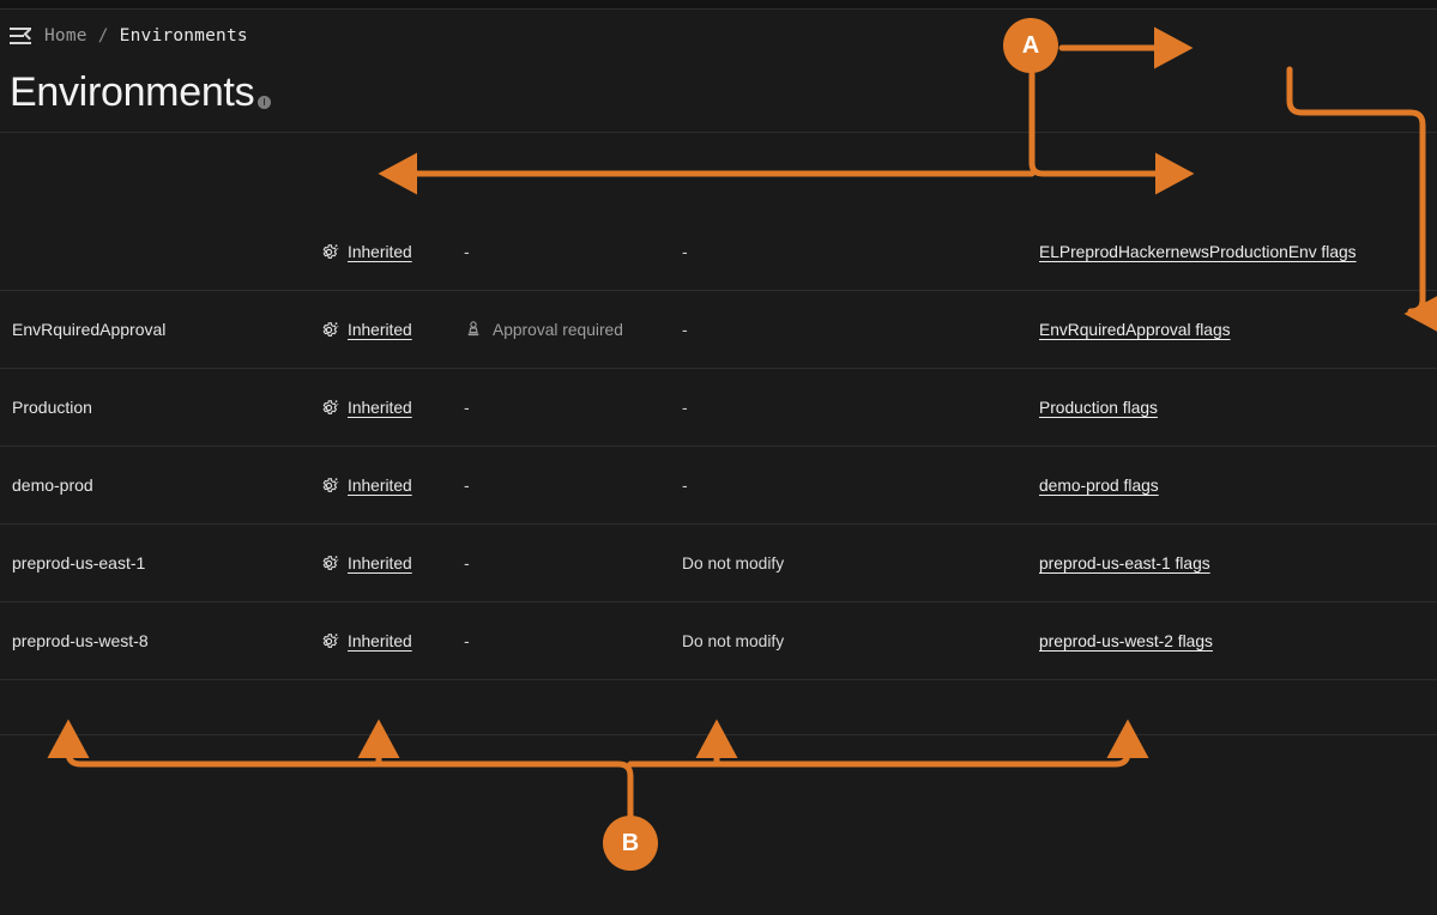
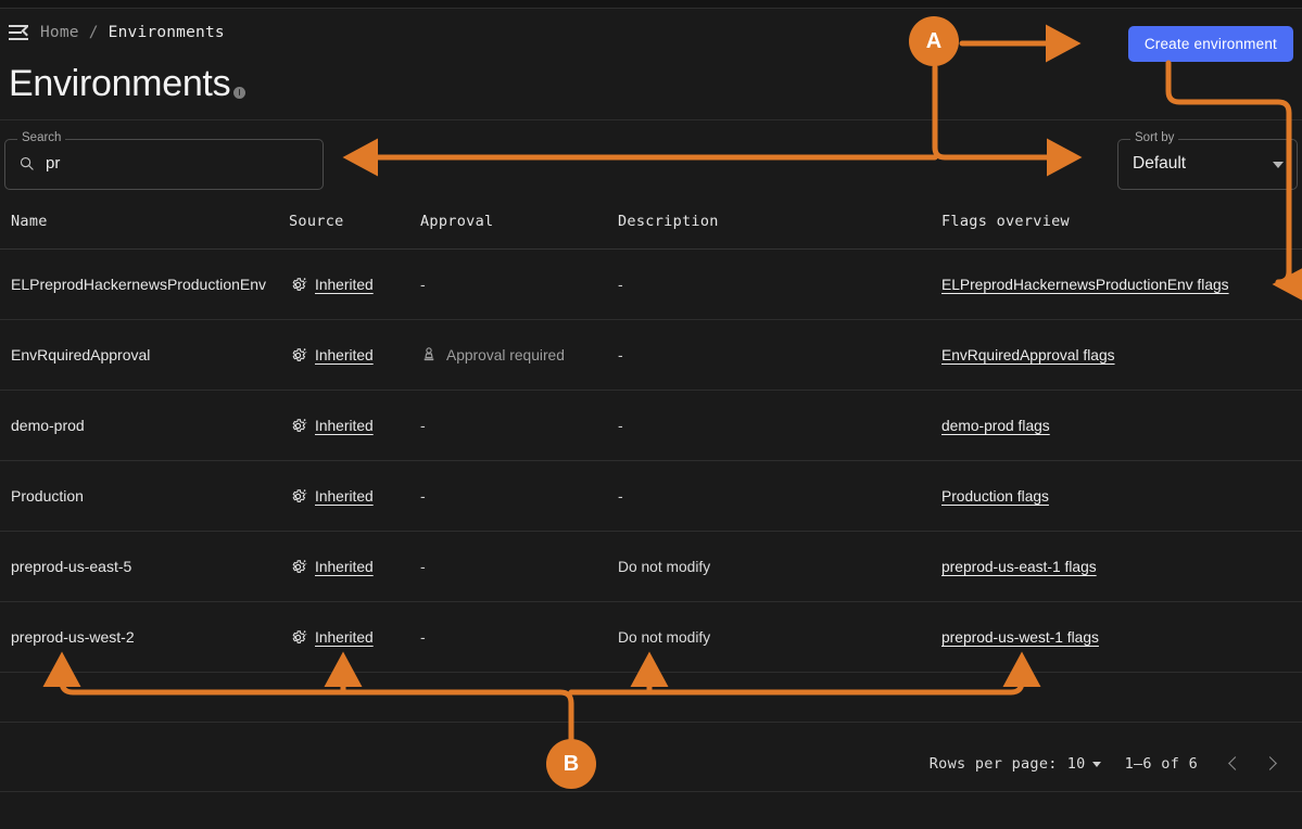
  Home
  /
  Environments
  Environments
+ Create environment
+ Search
+ pr
+ Sort by
+ Default
+ Name
+ Source
+ Approval
+ Description
+ Flags overview
+ ELPreprodHackernewsProductionEnv
  Inherited
  -
  -
  ELPreprodHackernewsProductionEnv flags
  EnvRquiredApproval
  Inherited
  Approval required
  -
  EnvRquiredApproval flags
- Production
+ demo-prod
  Inherited
  -
  -
- Production flags
+ demo-prod flags
- demo-prod
+ Production
  Inherited
  -
  -
- demo-prod flags
+ Production flags
- preprod-us-east-1
+ preprod-us-east-5
  Inherited
  -
  Do not modify
  preprod-us-east-1 flags
- preprod-us-west-8
+ preprod-us-west-2
  Inherited
  -
  Do not modify
- preprod-us-west-2 flags
+ preprod-us-west-1 flags
+ Rows per page:
+ 10
+ 1–6 of 6
  A
  B
